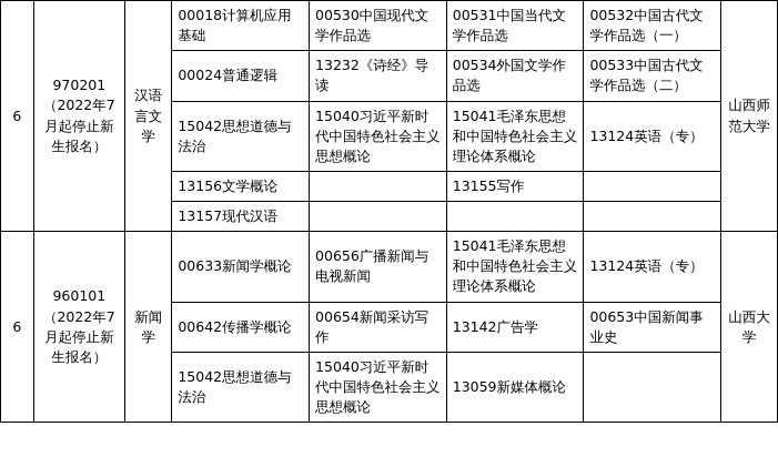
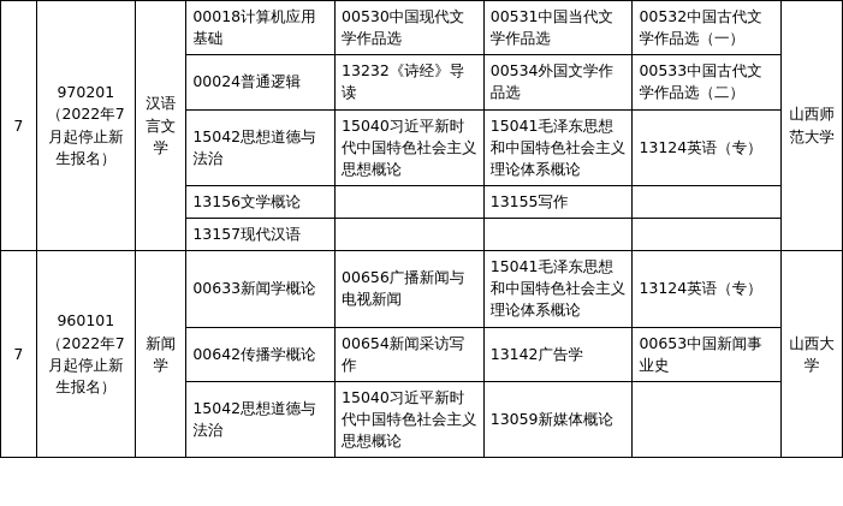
- 6	970201（2022年7月起停止新生报名）	汉语言文学	00018计算机应用基础	00530中国现代文学作品选	00531中国当代文学作品选	00532中国古代文学作品选（一）	山西师范大学
+ 7	970201（2022年7月起停止新生报名）	汉语言文学	00018计算机应用基础	00530中国现代文学作品选	00531中国当代文学作品选	00532中国古代文学作品选（一）	山西师范大学
  00024普通逻辑	13232《诗经》导读	00534外国文学作品选	00533中国古代文学作品选（二）
  15042思想道德与法治	15040习近平新时代中国特色社会主义思想概论	15041毛泽东思想和中国特色社会主义理论体系概论	13124英语（专）
  13156文学概论		13155写作
  13157现代汉语
- 6	960101（2022年7月起停止新生报名）	新闻学	00633新闻学概论	00656广播新闻与电视新闻	15041毛泽东思想和中国特色社会主义理论体系概论	13124英语（专）	山西大学
+ 7	960101（2022年7月起停止新生报名）	新闻学	00633新闻学概论	00656广播新闻与电视新闻	15041毛泽东思想和中国特色社会主义理论体系概论	13124英语（专）	山西大学
  00642传播学概论	00654新闻采访写作	13142广告学	00653中国新闻事业史
  15042思想道德与法治	15040习近平新时代中国特色社会主义思想概论	13059新媒体概论
